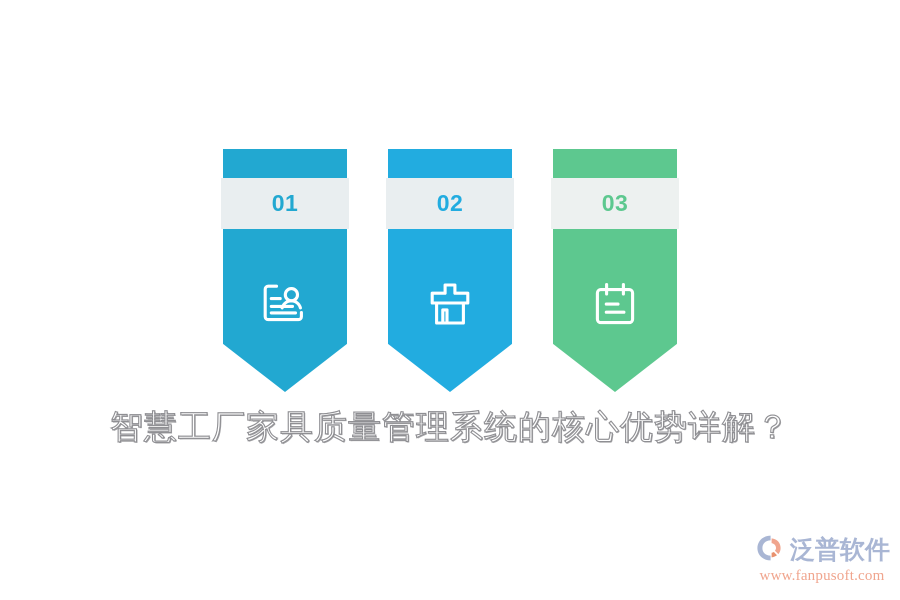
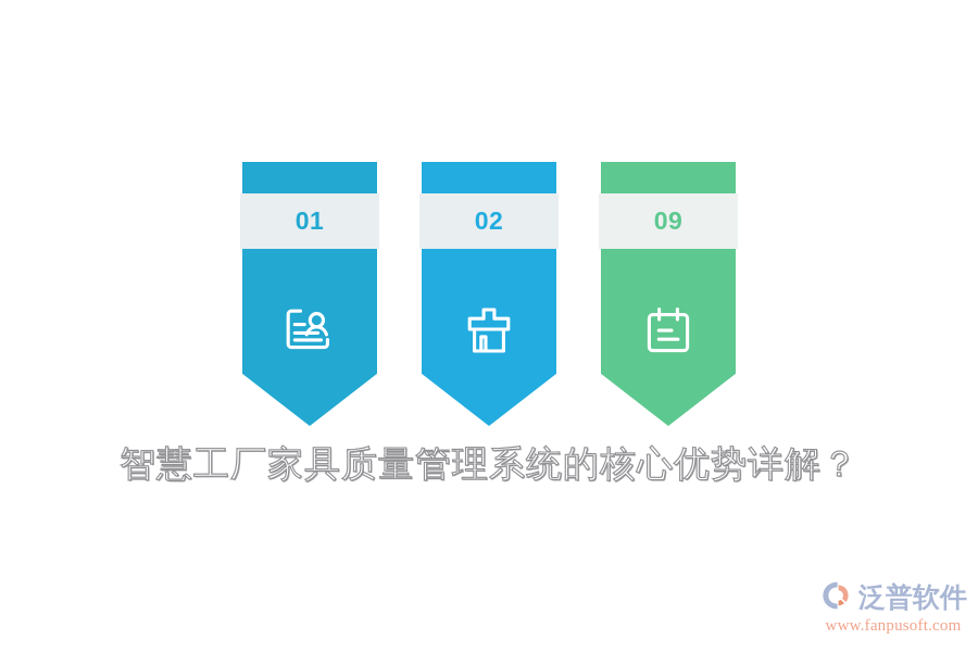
  01
  02
- 03
+ 09
  智慧工厂家具质量管理系统的核心优势详解？
  泛普软件
  www.fanpusoft.com
